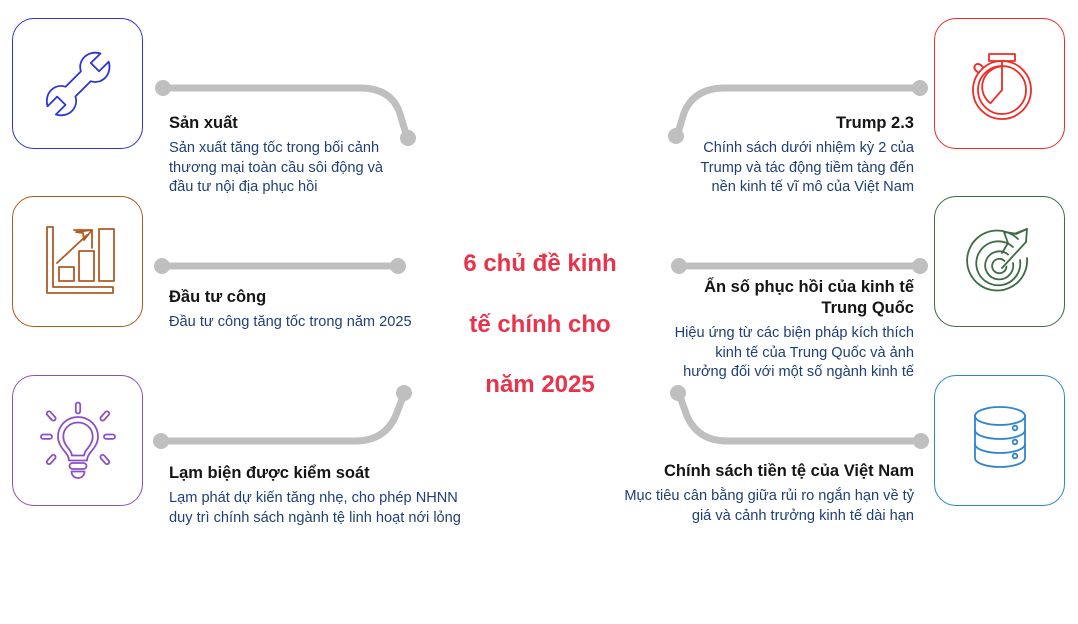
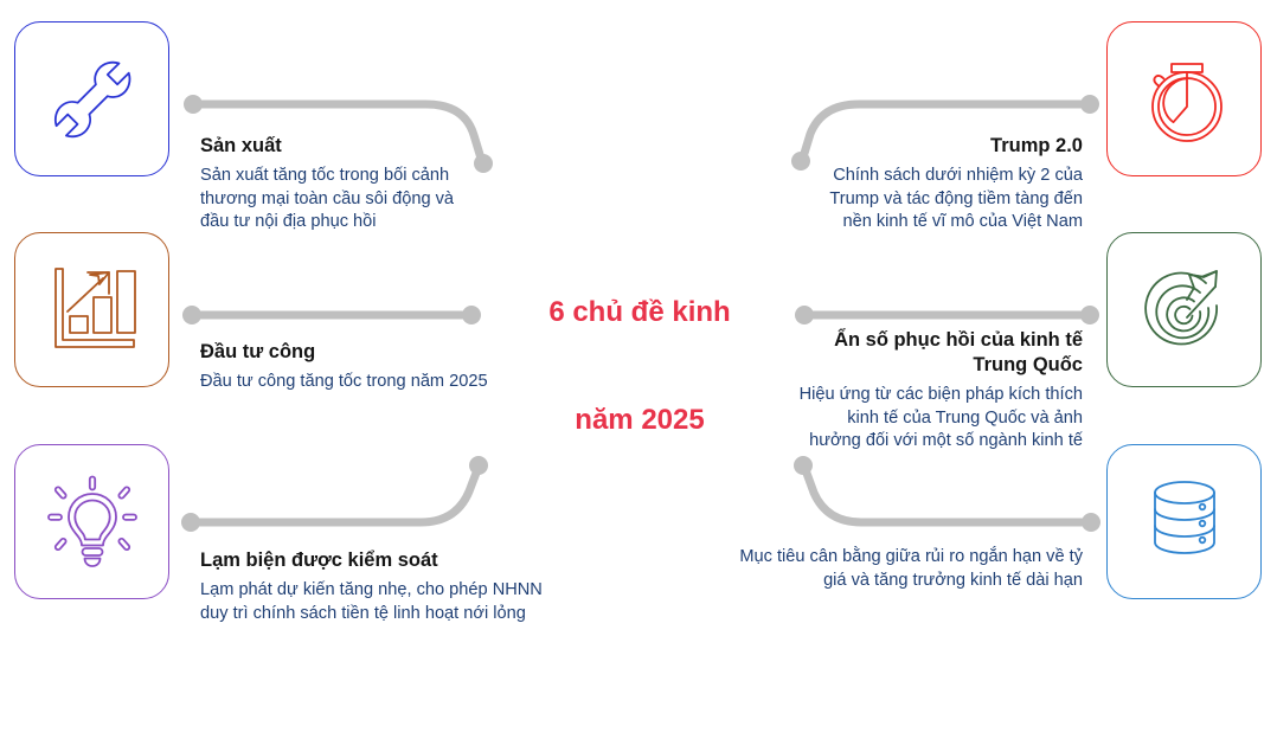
  Sản xuất
  Sản xuất tăng tốc trong bối cảnh thương mại toàn cầu sôi động và đầu tư nội địa phục hồi
  Đầu tư công
  Đầu tư công tăng tốc trong năm 2025
  Lạm biện được kiểm soát
- Lạm phát dự kiến tăng nhẹ, cho phép NHNN duy trì chính sách ngành tệ linh hoạt nới lỏng
+ Lạm phát dự kiến tăng nhẹ, cho phép NHNN duy trì chính sách tiền tệ linh hoạt nới lỏng
- Trump 2.3
+ Trump 2.0
  Chính sách dưới nhiệm kỳ 2 của Trump và tác động tiềm tàng đến nền kinh tế vĩ mô của Việt Nam
  Ẩn số phục hồi của kinh tế Trung Quốc
  Hiệu ứng từ các biện pháp kích thích kinh tế của Trung Quốc và ảnh hưởng đối với một số ngành kinh tế
- Chính sách tiền tệ của Việt Nam
- Mục tiêu cân bằng giữa rủi ro ngắn hạn về tỷ giá và cảnh trưởng kinh tế dài hạn
+ Mục tiêu cân bằng giữa rủi ro ngắn hạn về tỷ giá và tăng trưởng kinh tế dài hạn
  6 chủ đề kinh
- tế chính cho
  năm 2025
